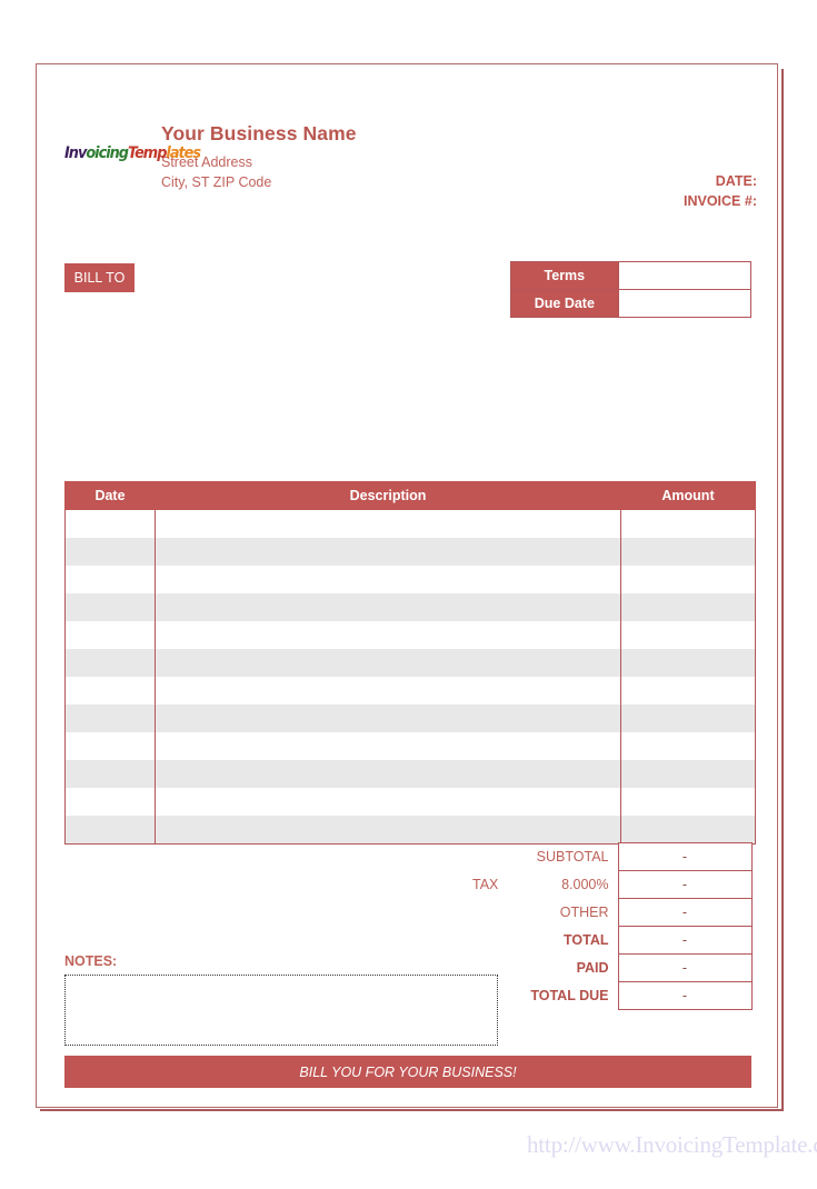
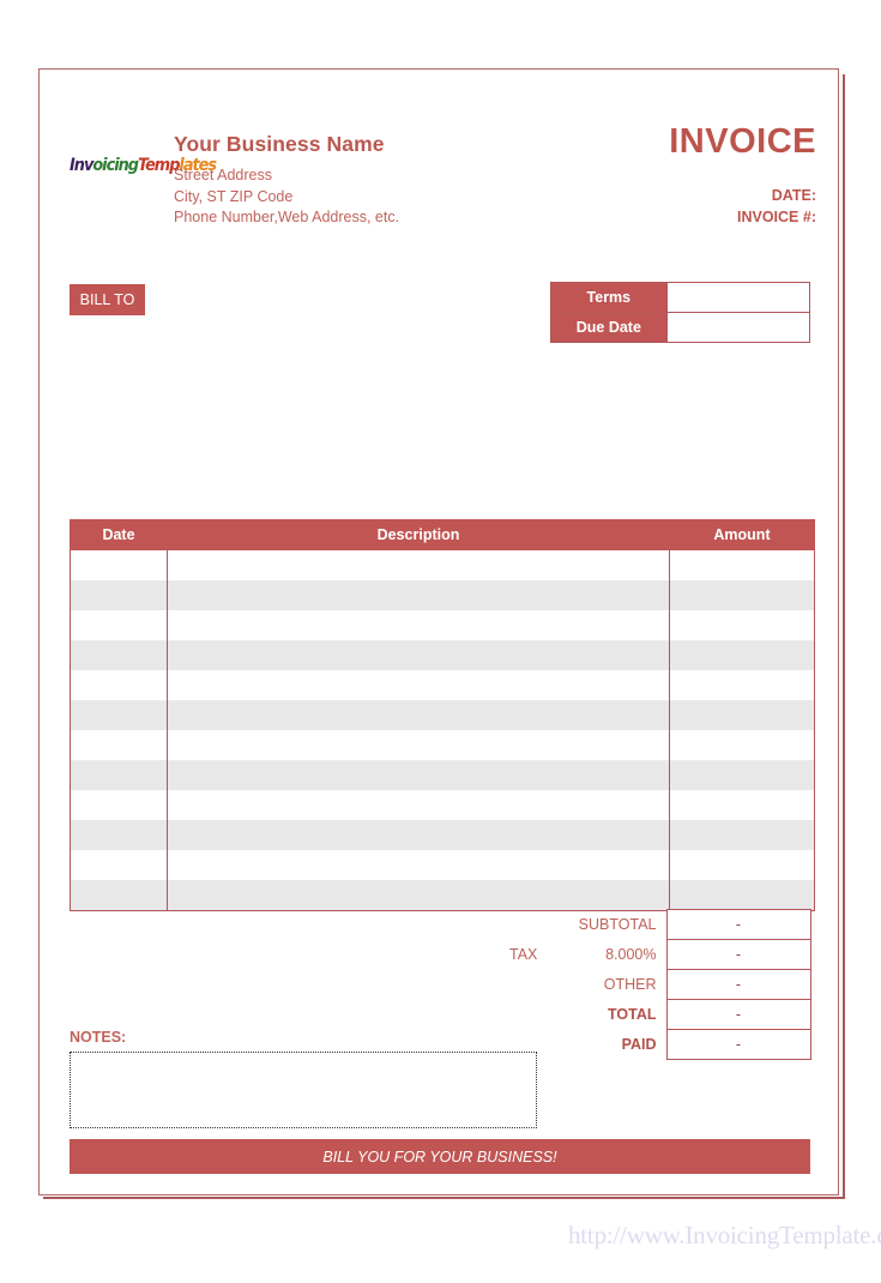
  InvoicingTemplates
  Your Business Name
  Street Address
  City, ST ZIP Code
+ Phone Number,Web Address, etc.
+ INVOICE
  DATE:
  INVOICE #:
  BILL TO
  Terms
  Due Date
  Date	Description	Amount
  	SUBTOTAL	-
  TAX	8.000%	-
  	OTHER	-
  	TOTAL	-
  	PAID	-
- 	TOTAL DUE	-
  NOTES:
  BILL YOU FOR YOUR BUSINESS!
  http://www.InvoicingTemplate.
